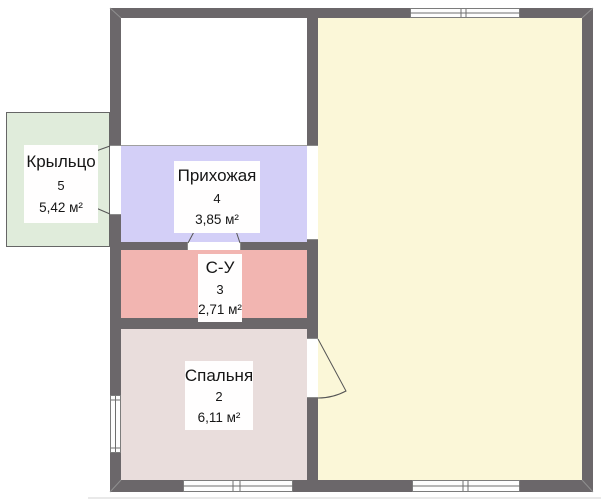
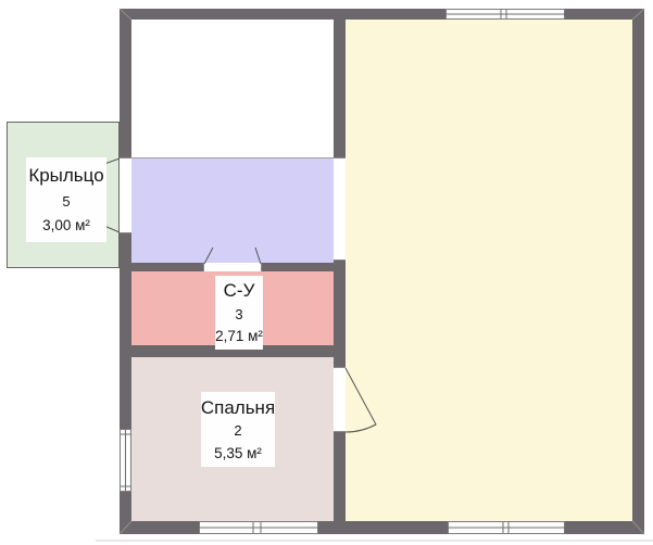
  Крыльцо
  5
- 5,42 м²
+ 3,00 м²
- Прихожая
- 4
- 3,85 м²
  С-У
  3
  2,71 м²
  Спальня
  2
- 6,11 м²
+ 5,35 м²
